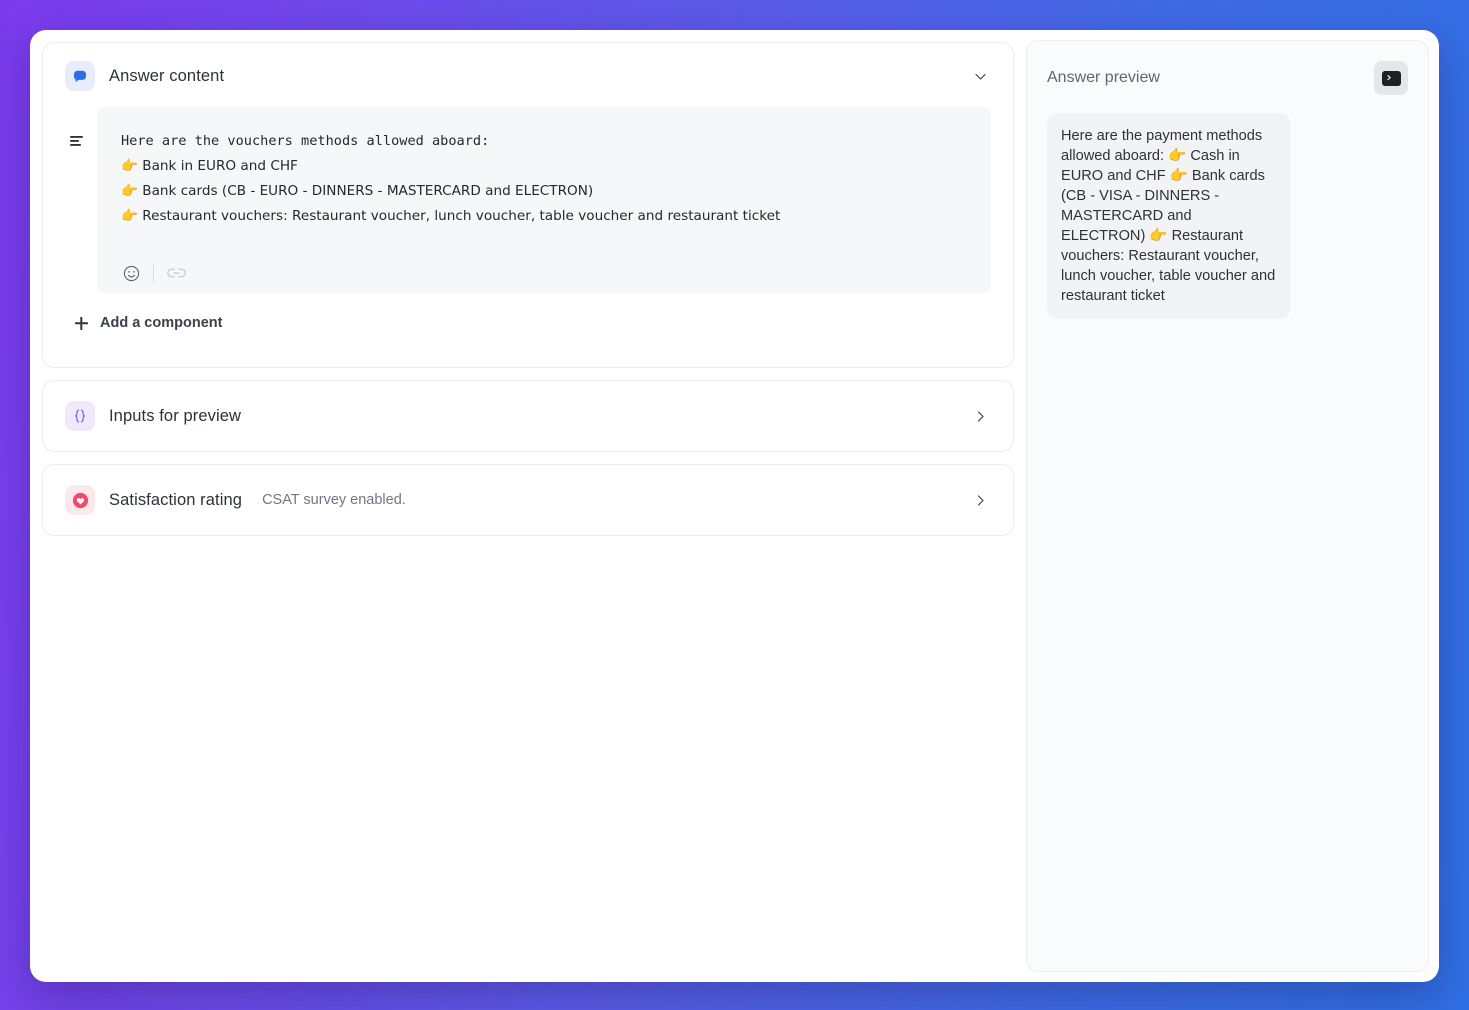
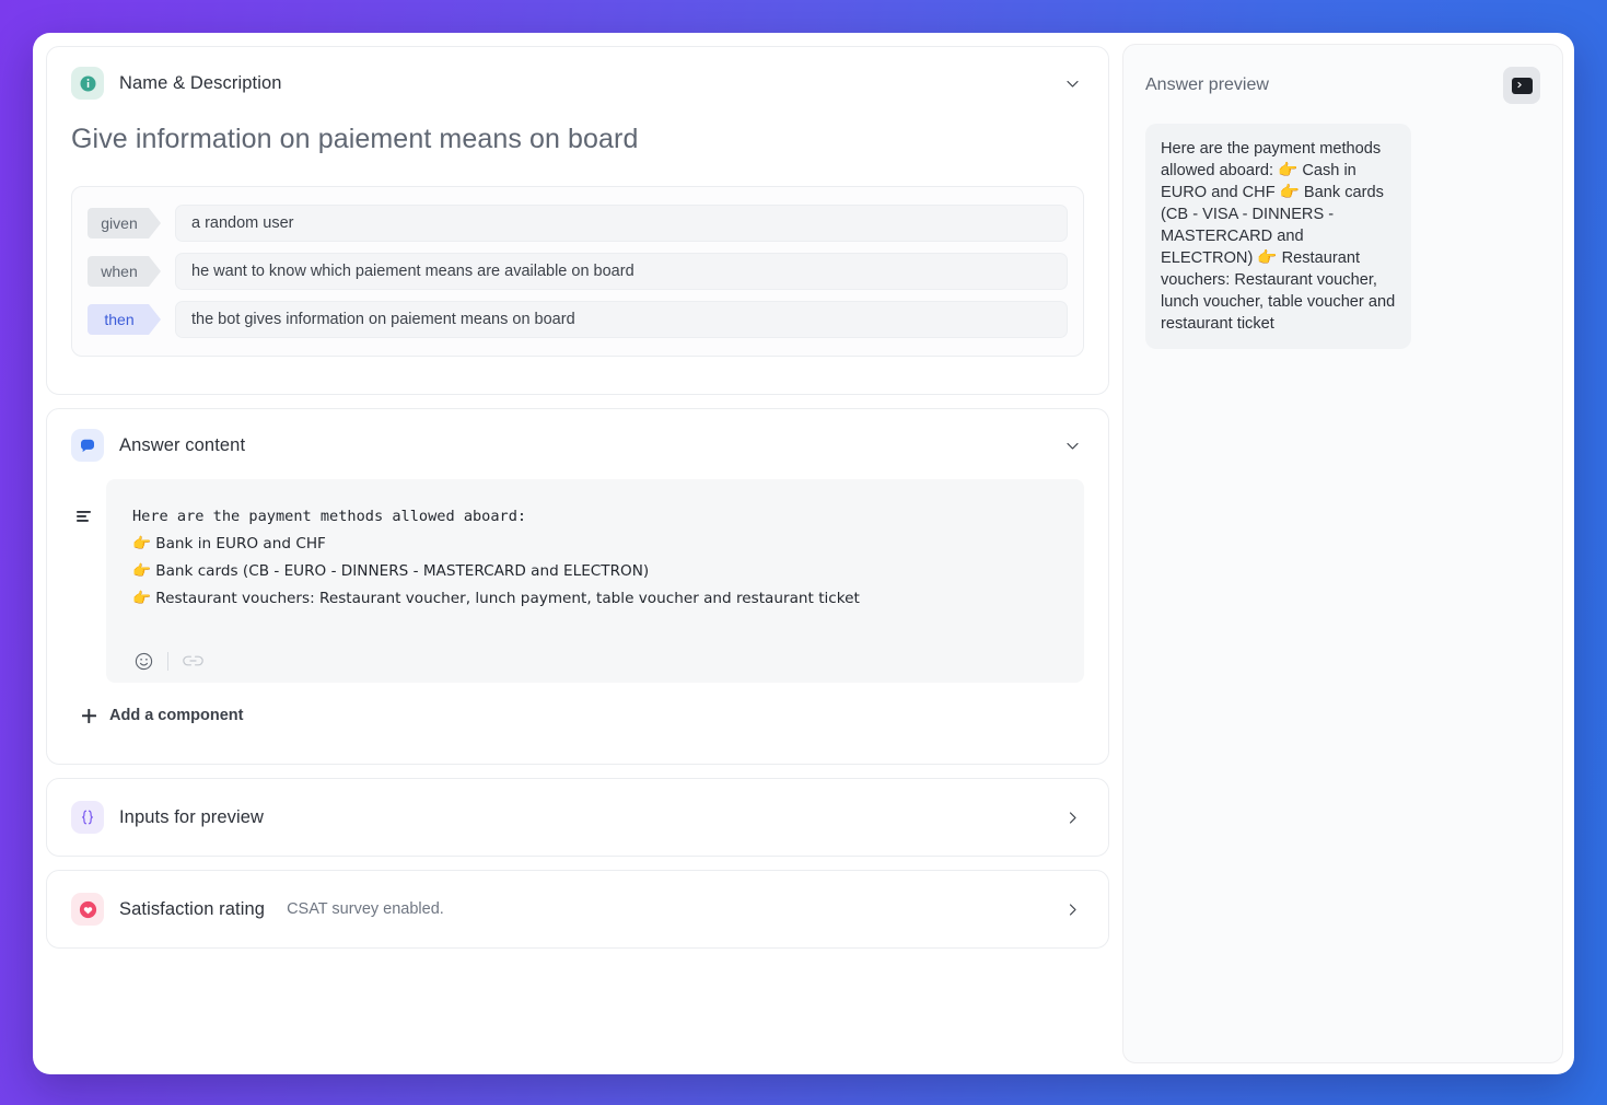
+ Name & Description
+ Give information on paiement means on board
+ given
+ a random user
+ when
+ he want to know which paiement means are available on board
+ then
+ the bot gives information on paiement means on board
  Answer content
- Here are the vouchers methods allowed aboard:
+ Here are the payment methods allowed aboard:
  👉 Bank in EURO and CHF
  👉 Bank cards (CB - EURO - DINNERS - MASTERCARD and ELECTRON)
- 👉 Restaurant vouchers: Restaurant voucher, lunch voucher, table voucher and restaurant ticket
+ 👉 Restaurant vouchers: Restaurant voucher, lunch payment, table voucher and restaurant ticket
  Add a component
  Inputs for preview
  Satisfaction rating
  CSAT survey enabled.
  Answer preview
  Here are the payment methods allowed aboard: 👉 Cash in EURO and CHF 👉 Bank cards (CB - VISA - DINNERS - MASTERCARD and ELECTRON) 👉 Restaurant vouchers: Restaurant voucher, lunch voucher, table voucher and restaurant ticket
